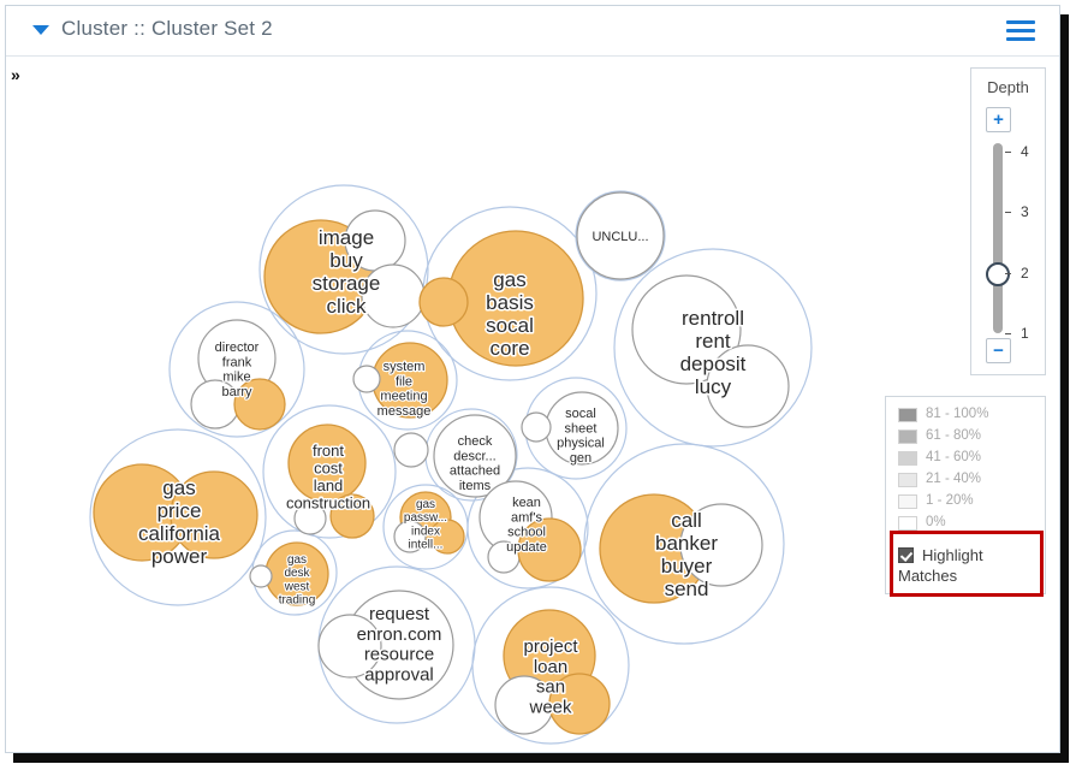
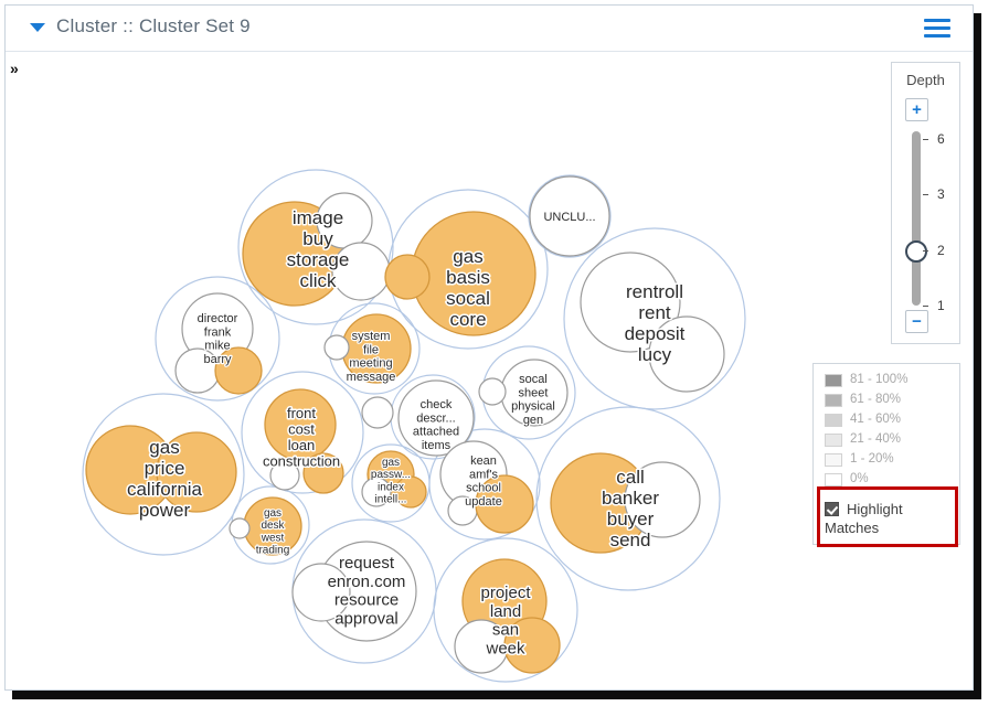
- Cluster :: Cluster Set 2
+ Cluster :: Cluster Set 9
  »
  image buy storage click
  gas basis socal core
  director frank mike barry
  system file meeting message
  rentroll rent deposit lucy
  UNCLU...
  socal sheet physical gen
  check descr... attached items
- front cost land construction
+ front cost loan construction
  gas price california power
  gas passw... index intell...
  kean amf's school update
  call banker buyer send
  gas desk west trading
  request enron.com resource approval
- project loan san week
+ project land san week
  Depth
  +
  −
- 4
+ 6
  3
  2
  1
  81 - 100%
  61 - 80%
  41 - 60%
  21 - 40%
  1 - 20%
  0%
  Highlight
  Matches
